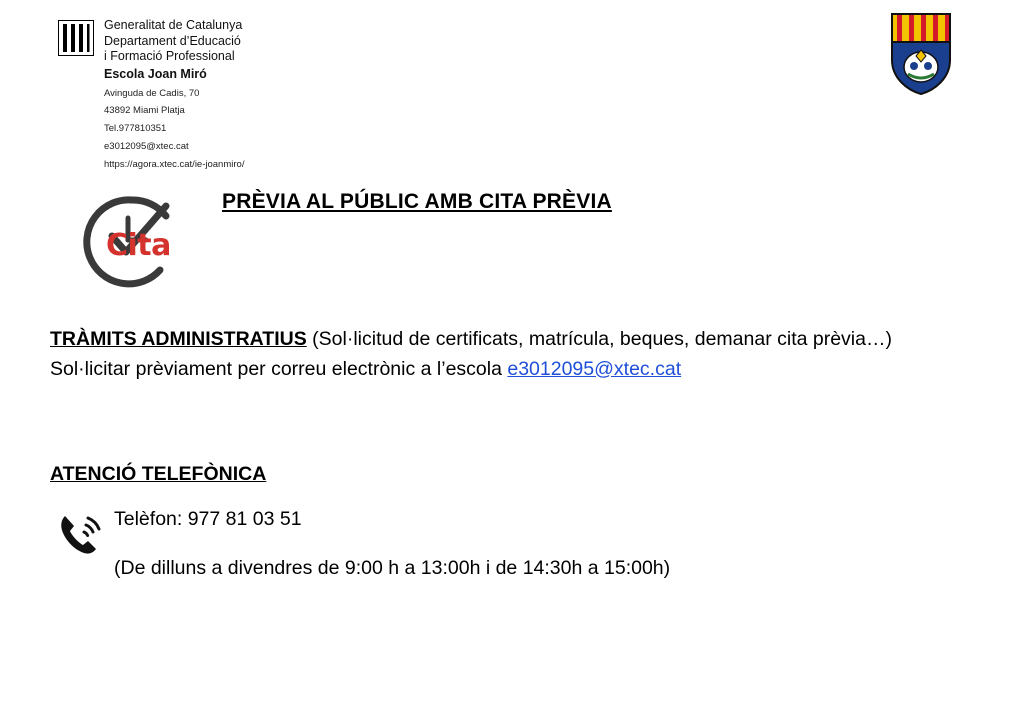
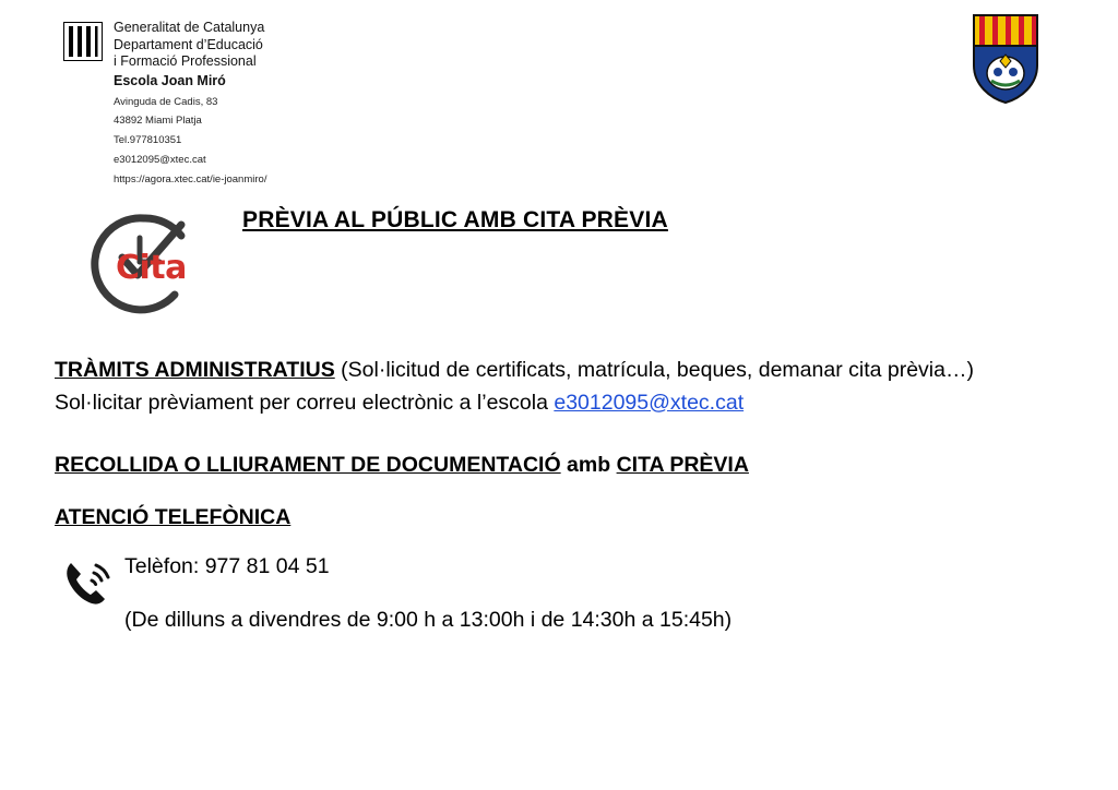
  Generalitat de Catalunya
  Departament d’Educació
  i Formació Professional
  Escola Joan Miró
- Avinguda de Cadis, 70
+ Avinguda de Cadis, 83
  43892 Miami Platja
  Tel.977810351
  e3012095@xtec.cat
  https://agora.xtec.cat/ie-joanmiro/
  PRÈVIA AL PÚBLIC AMB CITA PRÈVIA
  Cita
  TRÀMITS ADMINISTRATIUS (Sol·licitud de certificats, matrícula, beques, demanar cita prèvia…) Sol·licitar prèviament per correu electrònic a l’escola e3012095@xtec.cat
+ RECOLLIDA O LLIURAMENT DE DOCUMENTACIÓ amb CITA PRÈVIA
  ATENCIÓ TELEFÒNICA
- Telèfon: 977 81 03 51
+ Telèfon: 977 81 04 51
- (De dilluns a divendres de 9:00 h a 13:00h i de 14:30h a 15:00h)
+ (De dilluns a divendres de 9:00 h a 13:00h i de 14:30h a 15:45h)
